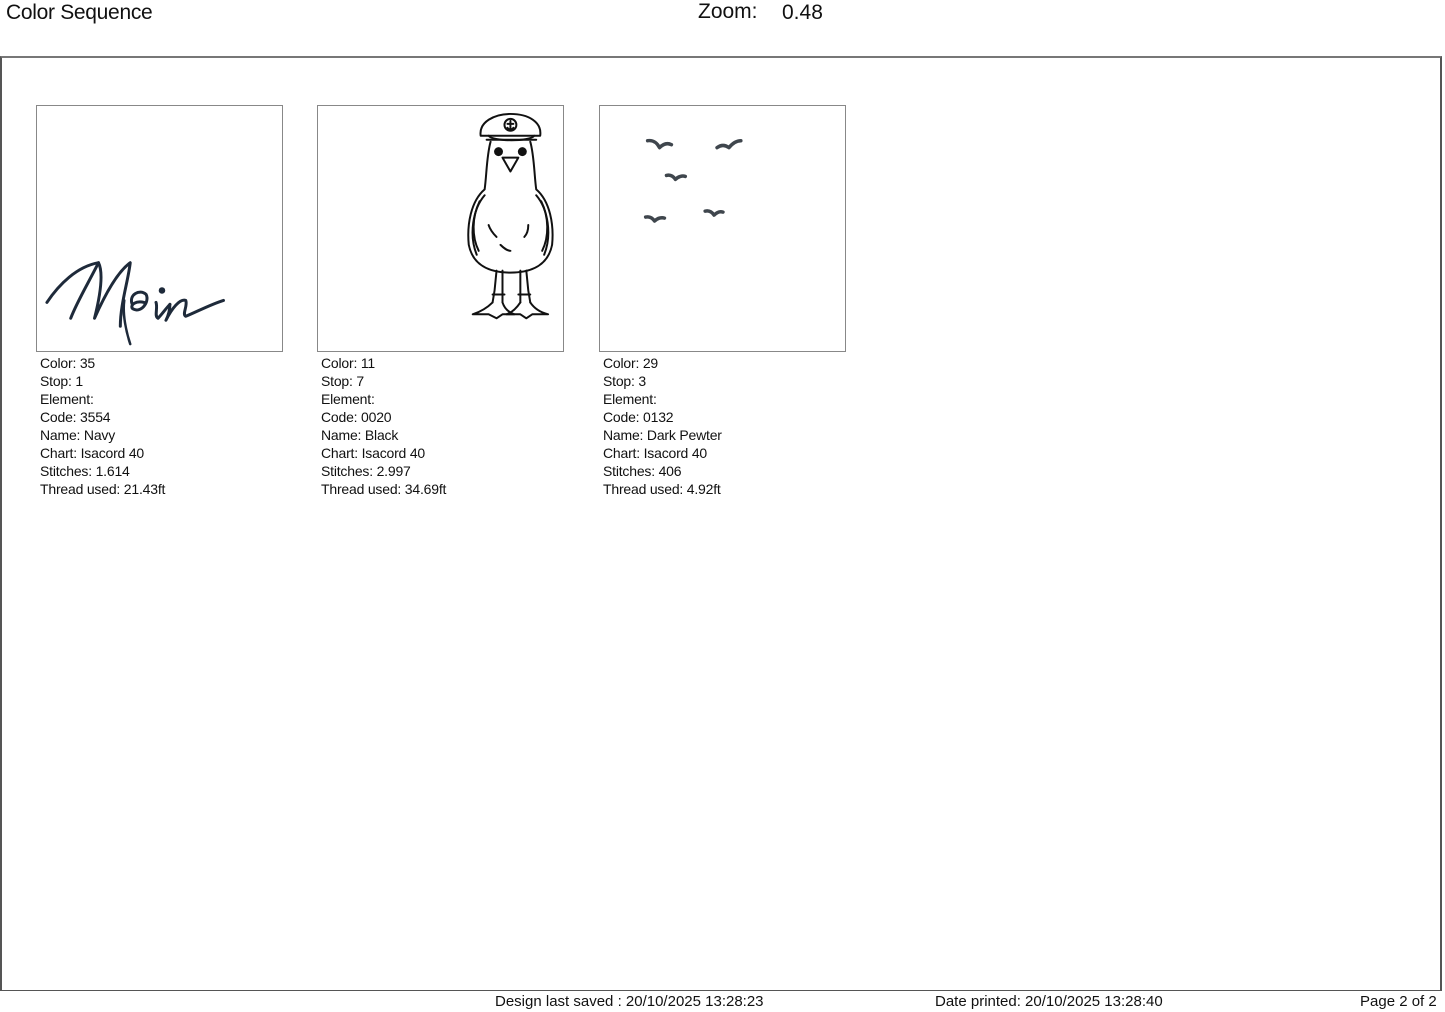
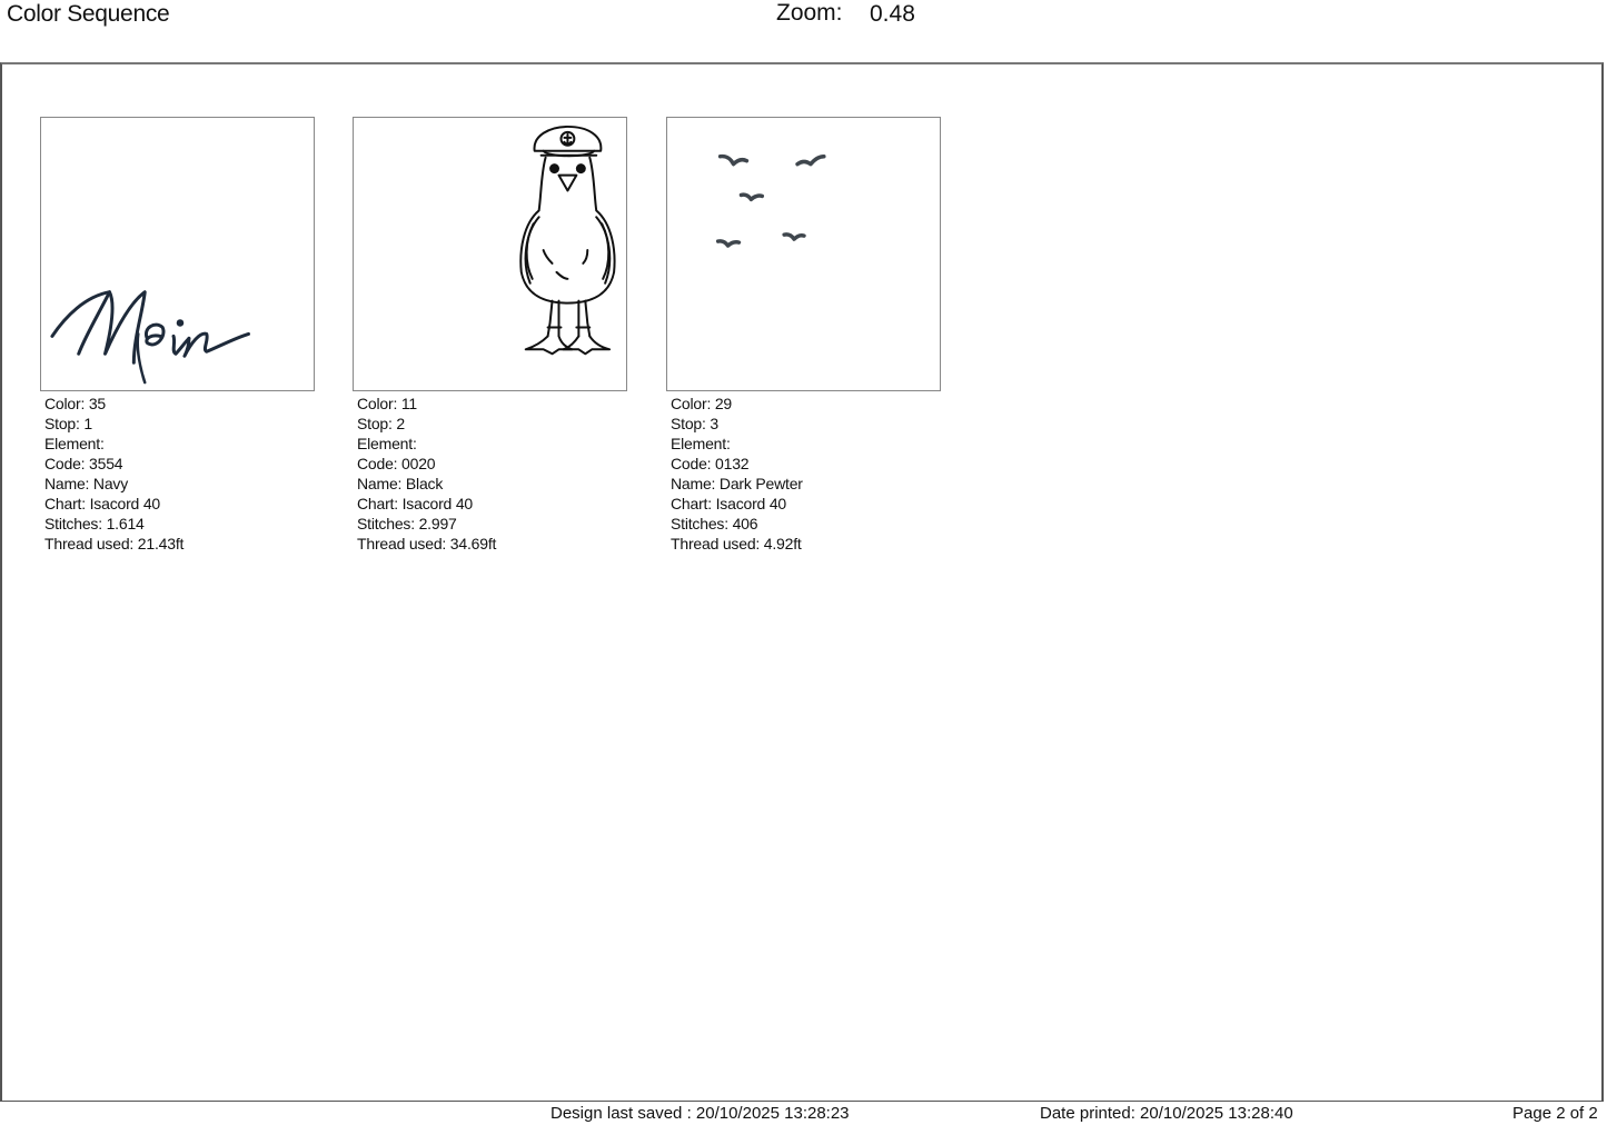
  Color Sequence
  Zoom:
  0.48
  Color: 35
  Stop: 1
  Element:
  Code: 3554
  Name: Navy
  Chart: Isacord 40
  Stitches: 1.614
  Thread used: 21.43ft
  Color: 11
- Stop: 7
+ Stop: 2
  Element:
  Code: 0020
  Name: Black
  Chart: Isacord 40
  Stitches: 2.997
  Thread used: 34.69ft
  Color: 29
  Stop: 3
  Element:
  Code: 0132
  Name: Dark Pewter
  Chart: Isacord 40
  Stitches: 406
  Thread used: 4.92ft
  Design last saved : 20/10/2025 13:28:23
  Date printed: 20/10/2025 13:28:40
  Page 2 of 2
